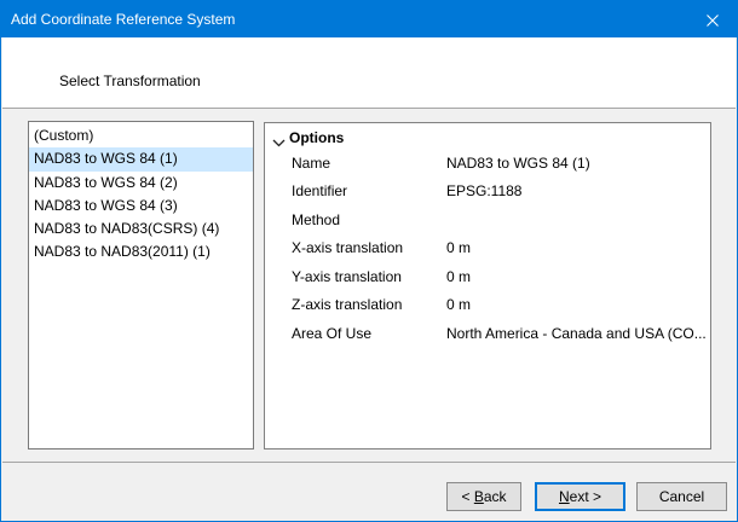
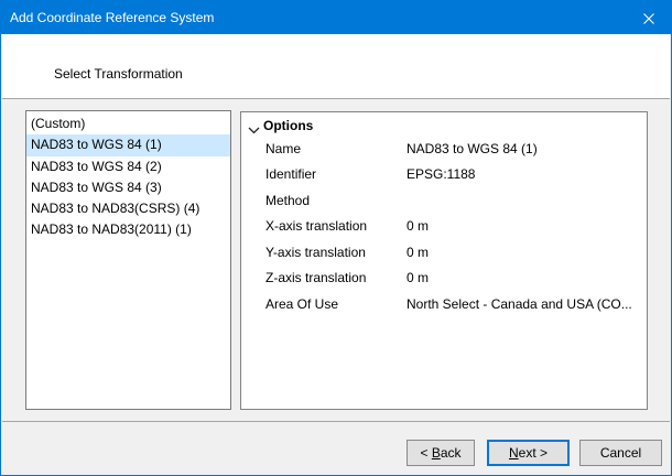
  Add Coordinate Reference System
  Select Transformation
  (Custom)
  NAD83 to WGS 84 (1)
  NAD83 to WGS 84 (2)
  NAD83 to WGS 84 (3)
  NAD83 to NAD83(CSRS) (4)
  NAD83 to NAD83(2011) (1)
  Options
  Name
  NAD83 to WGS 84 (1)
  Identifier
  EPSG:1188
  Method
  X-axis translation
  0 m
  Y-axis translation
  0 m
  Z-axis translation
  0 m
  Area Of Use
- North America - Canada and USA (CO...
+ North Select - Canada and USA (CO...
  < Back
  Next >
  Cancel
